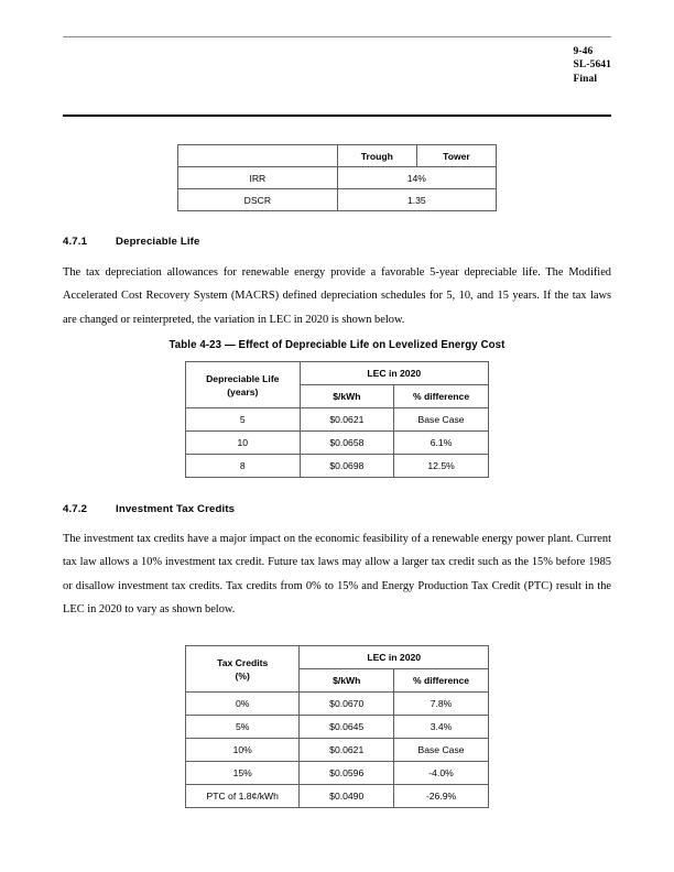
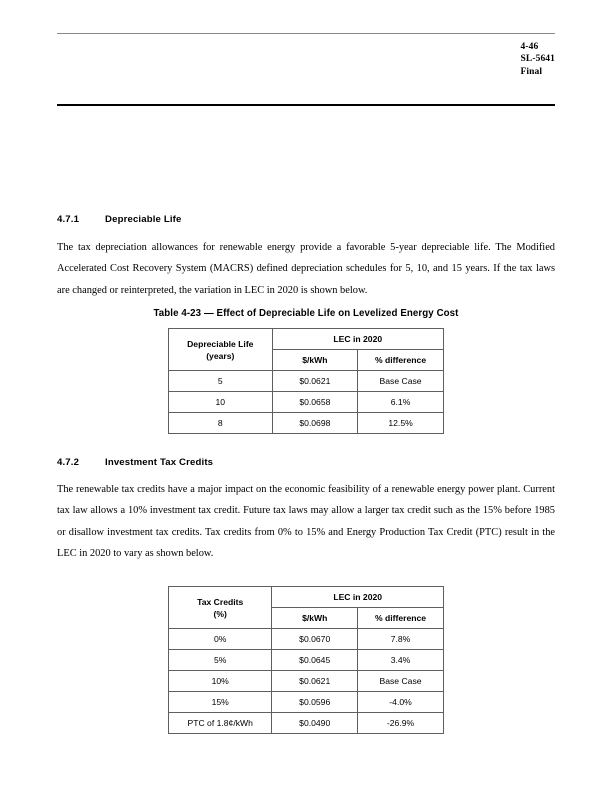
- 9-46
+ 4-46
  SL-5641
  Final
- 	Trough	Tower
- IRR	14%
- DSCR	1.35
  4.7.1 Depreciable Life
  The tax depreciation allowances for renewable energy provide a favorable 5-year depreciable life. The Modified Accelerated Cost Recovery System (MACRS) defined depreciation schedules for 5, 10, and 15 years. If the tax laws are changed or reinterpreted, the variation in LEC in 2020 is shown below.
  Table 4-23 — Effect of Depreciable Life on Levelized Energy Cost
  Depreciable Life (years)	LEC in 2020
  $/kWh	% difference
  5	$0.0621	Base Case
  10	$0.0658	6.1%
  8	$0.0698	12.5%
  4.7.2 Investment Tax Credits
- The investment tax credits have a major impact on the economic feasibility of a renewable energy power plant. Current tax law allows a 10% investment tax credit. Future tax laws may allow a larger tax credit such as the 15% before 1985 or disallow investment tax credits. Tax credits from 0% to 15% and Energy Production Tax Credit (PTC) result in the LEC in 2020 to vary as shown below.
+ The renewable tax credits have a major impact on the economic feasibility of a renewable energy power plant. Current tax law allows a 10% investment tax credit. Future tax laws may allow a larger tax credit such as the 15% before 1985 or disallow investment tax credits. Tax credits from 0% to 15% and Energy Production Tax Credit (PTC) result in the LEC in 2020 to vary as shown below.
  Tax Credits (%)	LEC in 2020
  $/kWh	% difference
  0%	$0.0670	7.8%
  5%	$0.0645	3.4%
  10%	$0.0621	Base Case
  15%	$0.0596	-4.0%
  PTC of 1.8¢/kWh	$0.0490	-26.9%
